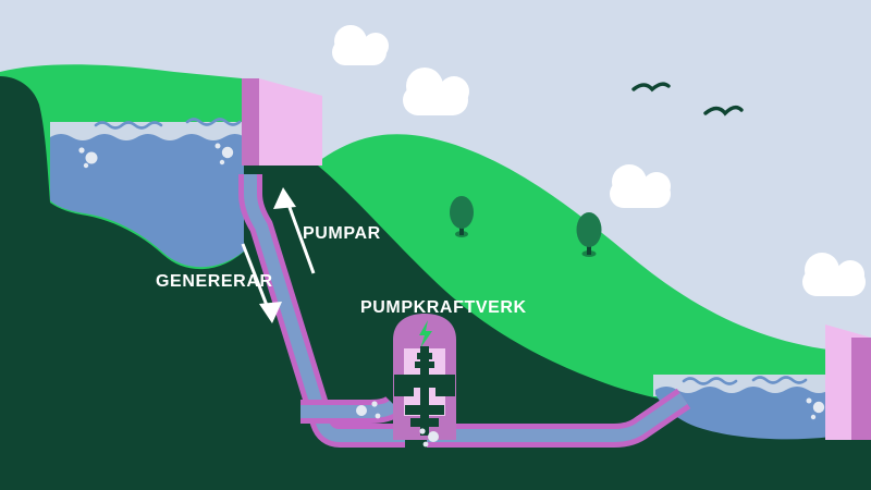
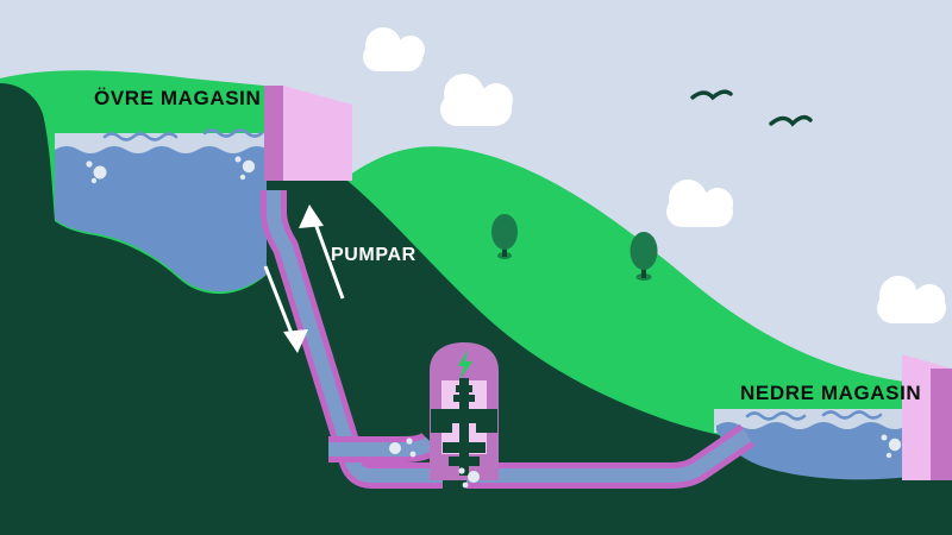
+ ÖVRE MAGASIN
+ NEDRE MAGASIN
  PUMPAR
- GENERERAR
- PUMPKRAFTVERK
